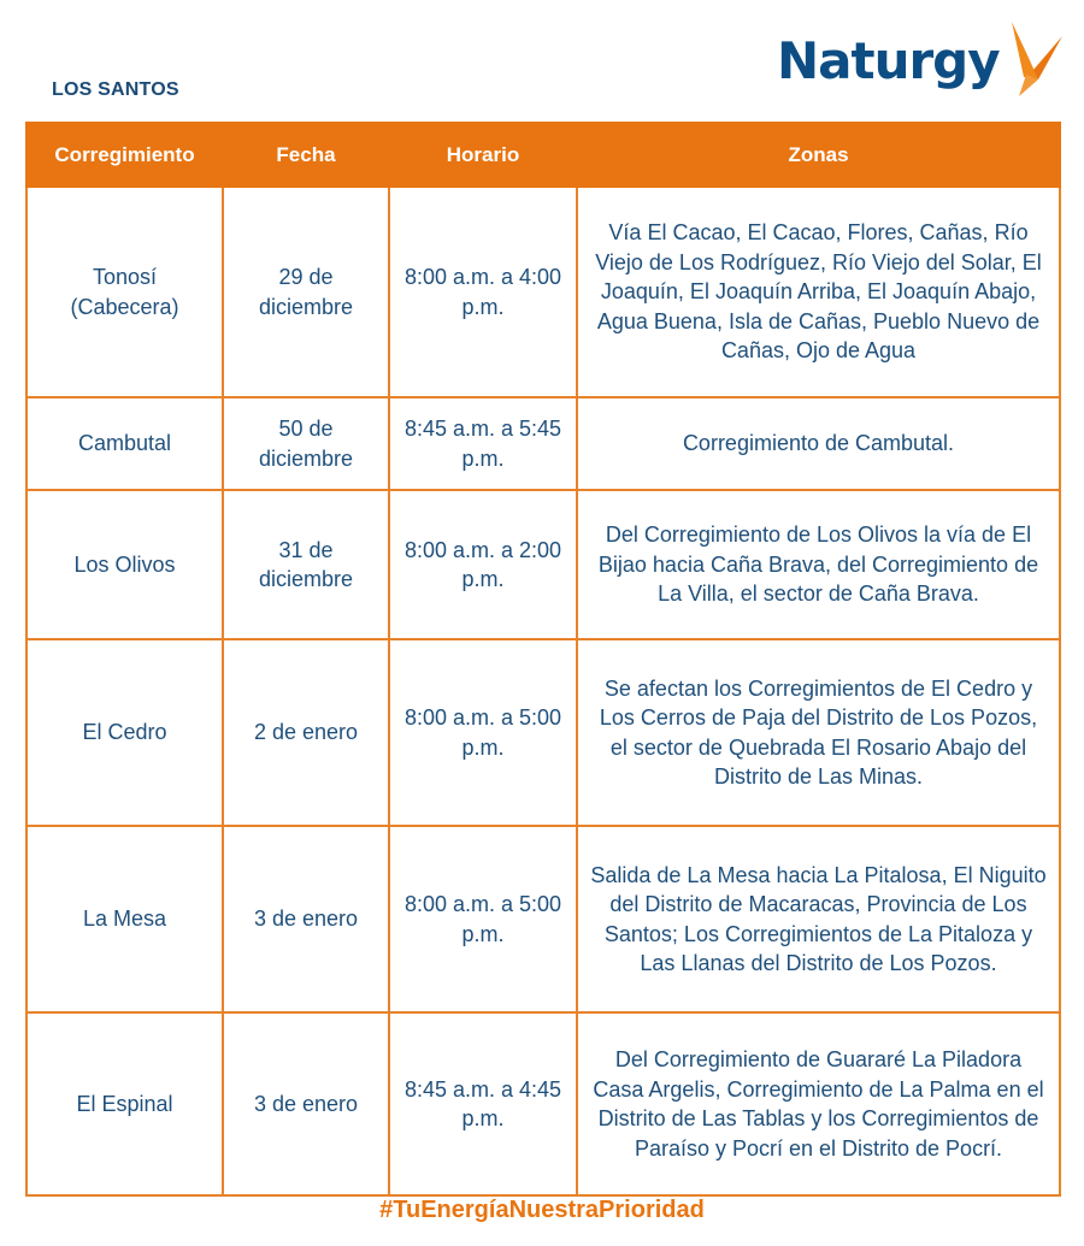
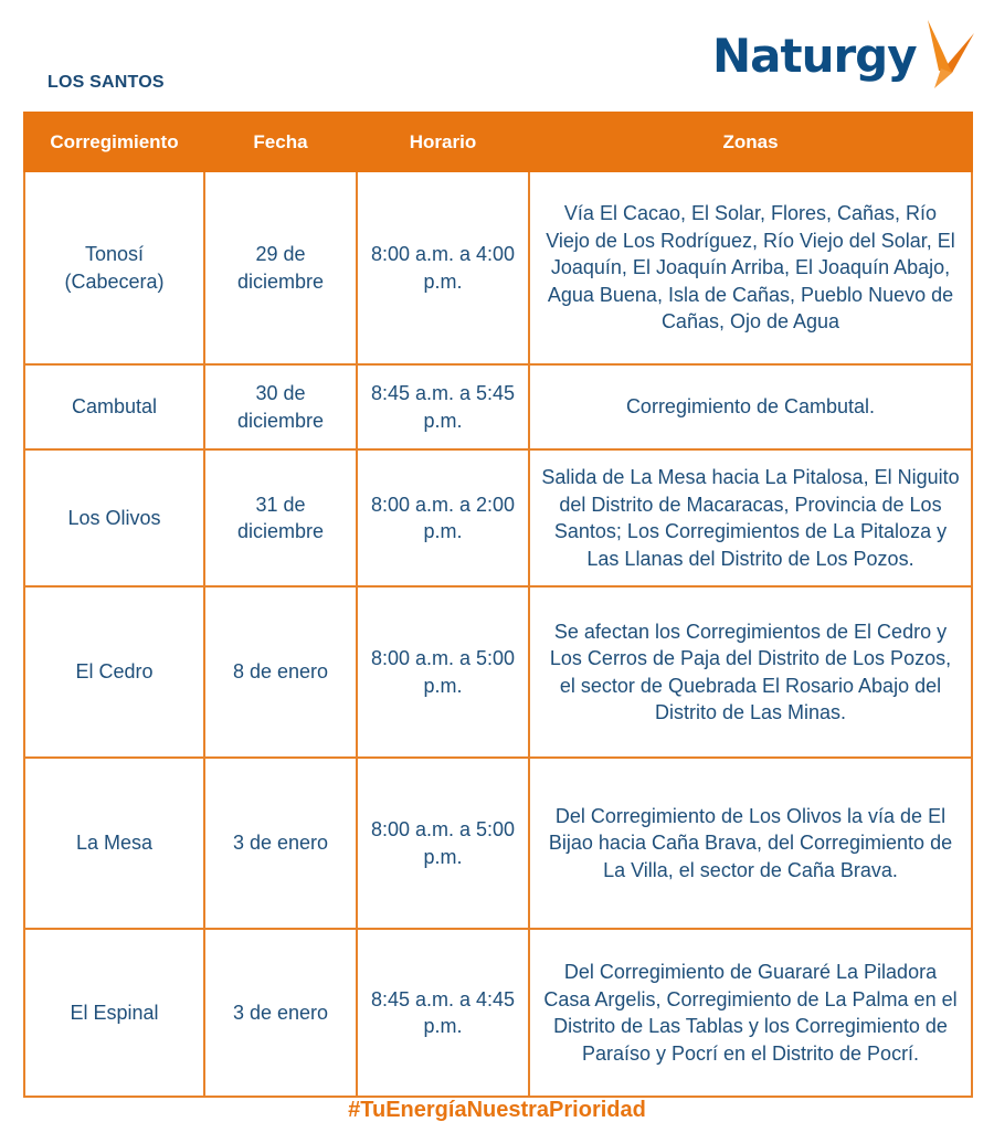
  Naturgy
  LOS SANTOS
  Corregimiento	Fecha	Horario	Zonas
- Tonosí (Cabecera)	29 de diciembre	8:00 a.m. a 4:00 p.m.	Vía El Cacao, El Cacao, Flores, Cañas, Río Viejo de Los Rodríguez, Río Viejo del Solar, El Joaquín, El Joaquín Arriba, El Joaquín Abajo, Agua Buena, Isla de Cañas, Pueblo Nuevo de Cañas, Ojo de Agua
+ Tonosí (Cabecera)	29 de diciembre	8:00 a.m. a 4:00 p.m.	Vía El Cacao, El Solar, Flores, Cañas, Río Viejo de Los Rodríguez, Río Viejo del Solar, El Joaquín, El Joaquín Arriba, El Joaquín Abajo, Agua Buena, Isla de Cañas, Pueblo Nuevo de Cañas, Ojo de Agua
- Cambutal	50 de diciembre	8:45 a.m. a 5:45 p.m.	Corregimiento de Cambutal.
+ Cambutal	30 de diciembre	8:45 a.m. a 5:45 p.m.	Corregimiento de Cambutal.
- Los Olivos	31 de diciembre	8:00 a.m. a 2:00 p.m.	Del Corregimiento de Los Olivos la vía de El Bijao hacia Caña Brava, del Corregimiento de La Villa, el sector de Caña Brava.
+ Los Olivos	31 de diciembre	8:00 a.m. a 2:00 p.m.	Salida de La Mesa hacia La Pitalosa, El Niguito del Distrito de Macaracas, Provincia de Los Santos; Los Corregimientos de La Pitaloza y Las Llanas del Distrito de Los Pozos.
- El Cedro	2 de enero	8:00 a.m. a 5:00 p.m.	Se afectan los Corregimientos de El Cedro y Los Cerros de Paja del Distrito de Los Pozos, el sector de Quebrada El Rosario Abajo del Distrito de Las Minas.
+ El Cedro	8 de enero	8:00 a.m. a 5:00 p.m.	Se afectan los Corregimientos de El Cedro y Los Cerros de Paja del Distrito de Los Pozos, el sector de Quebrada El Rosario Abajo del Distrito de Las Minas.
- La Mesa	3 de enero	8:00 a.m. a 5:00 p.m.	Salida de La Mesa hacia La Pitalosa, El Niguito del Distrito de Macaracas, Provincia de Los Santos; Los Corregimientos de La Pitaloza y Las Llanas del Distrito de Los Pozos.
+ La Mesa	3 de enero	8:00 a.m. a 5:00 p.m.	Del Corregimiento de Los Olivos la vía de El Bijao hacia Caña Brava, del Corregimiento de La Villa, el sector de Caña Brava.
- El Espinal	3 de enero	8:45 a.m. a 4:45 p.m.	Del Corregimiento de Guararé La Piladora Casa Argelis, Corregimiento de La Palma en el Distrito de Las Tablas y los Corregimientos de Paraíso y Pocrí en el Distrito de Pocrí.
+ El Espinal	3 de enero	8:45 a.m. a 4:45 p.m.	Del Corregimiento de Guararé La Piladora Casa Argelis, Corregimiento de La Palma en el Distrito de Las Tablas y los Corregimiento de Paraíso y Pocrí en el Distrito de Pocrí.
  #TuEnergíaNuestraPrioridad
